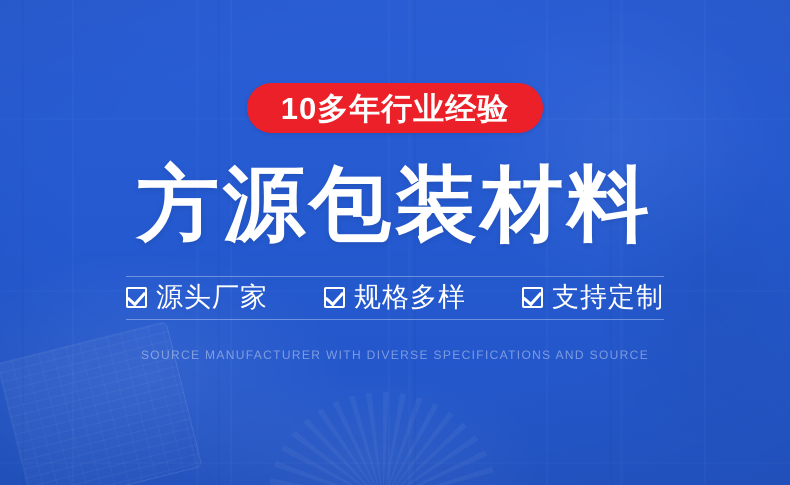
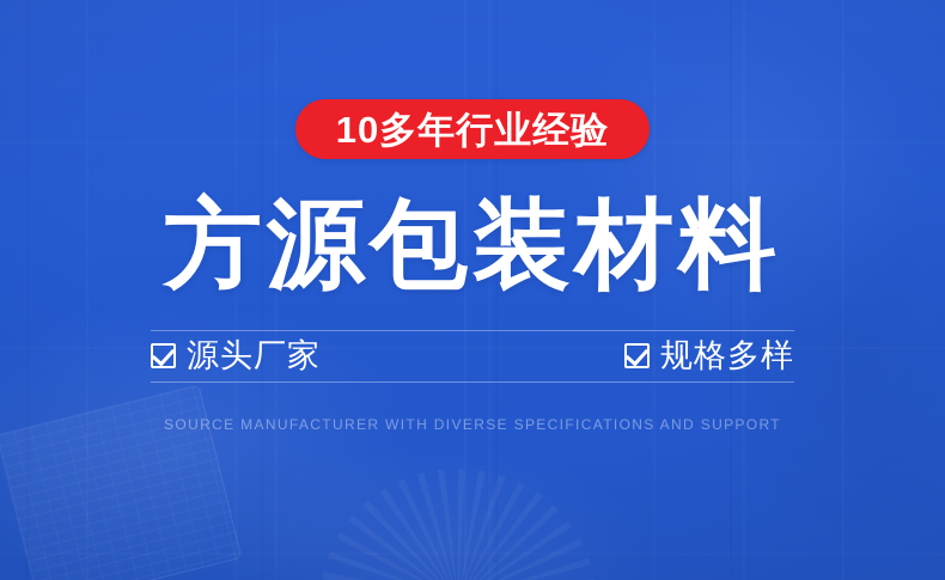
  10多年行业经验
  方源包装材料
  源头厂家
  规格多样
- 支持定制
- SOURCE MANUFACTURER WITH DIVERSE SPECIFICATIONS AND SOURCE
+ SOURCE MANUFACTURER WITH DIVERSE SPECIFICATIONS AND SUPPORT
